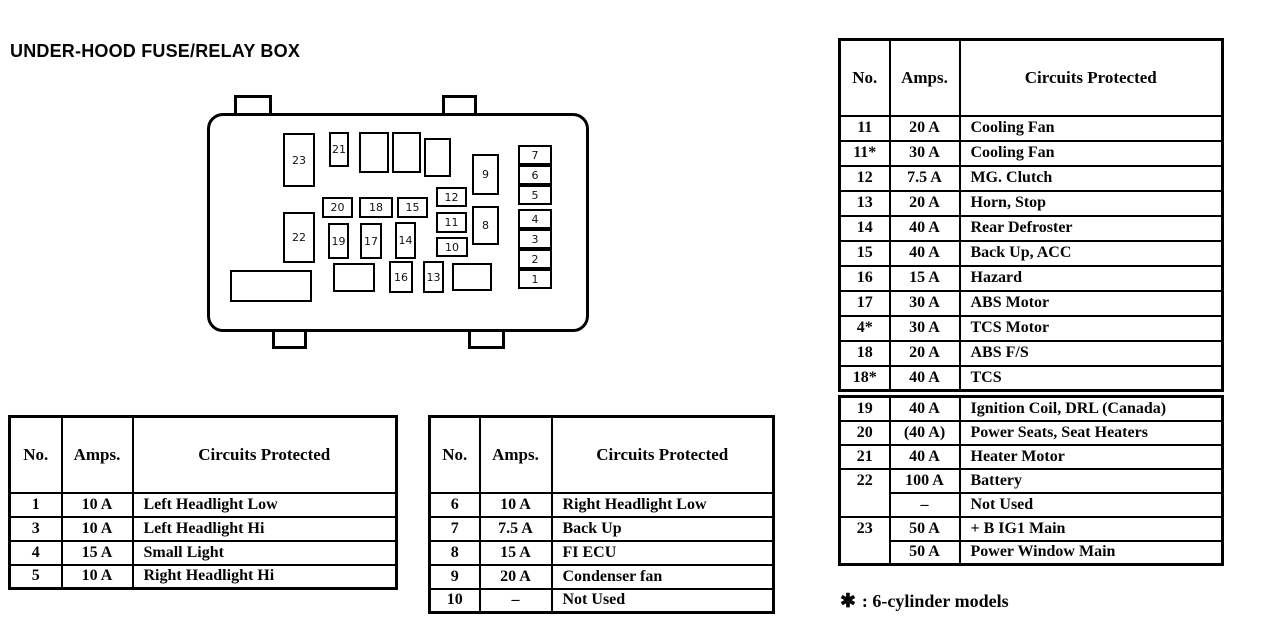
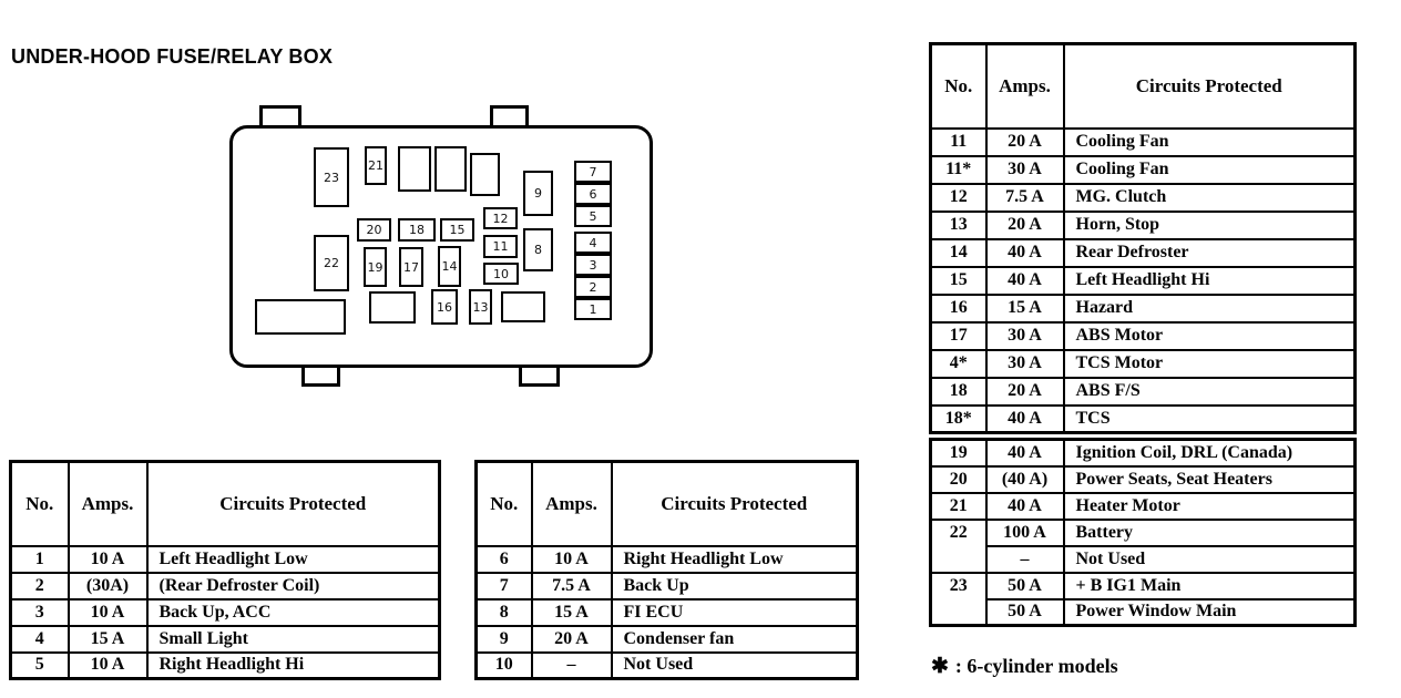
  UNDER-HOOD FUSE/RELAY BOX
  23
  21
  9
  20
  18
  15
  12
  11
  8
  10
  22
  19
  17
  14
  16
  13
  7
  6
  5
  4
  3
  2
  1
  No.	Amps.	Circuits Protected
  1	10 A	Left Headlight Low
+ 2	(30A)	(Rear Defroster Coil)
- 3	10 A	Left Headlight Hi
+ 3	10 A	Back Up, ACC
  4	15 A	Small Light
  5	10 A	Right Headlight Hi
  No.	Amps.	Circuits Protected
  6	10 A	Right Headlight Low
  7	7.5 A	Back Up
  8	15 A	FI ECU
  9	20 A	Condenser fan
  10	–	Not Used
  No.	Amps.	Circuits Protected
  11	20 A	Cooling Fan
  11*	30 A	Cooling Fan
  12	7.5 A	MG. Clutch
  13	20 A	Horn, Stop
  14	40 A	Rear Defroster
- 15	40 A	Back Up, ACC
+ 15	40 A	Left Headlight Hi
  16	15 A	Hazard
  17	30 A	ABS Motor
  4*	30 A	TCS Motor
  18	20 A	ABS F/S
  18*	40 A	TCS
  19	40 A	Ignition Coil, DRL (Canada)
  20	(40 A)	Power Seats, Seat Heaters
  21	40 A	Heater Motor
  22	100 A	Battery
  –	Not Used
  23	50 A	+ B IG1 Main
  50 A	Power Window Main
  ✱ : 6-cylinder models
